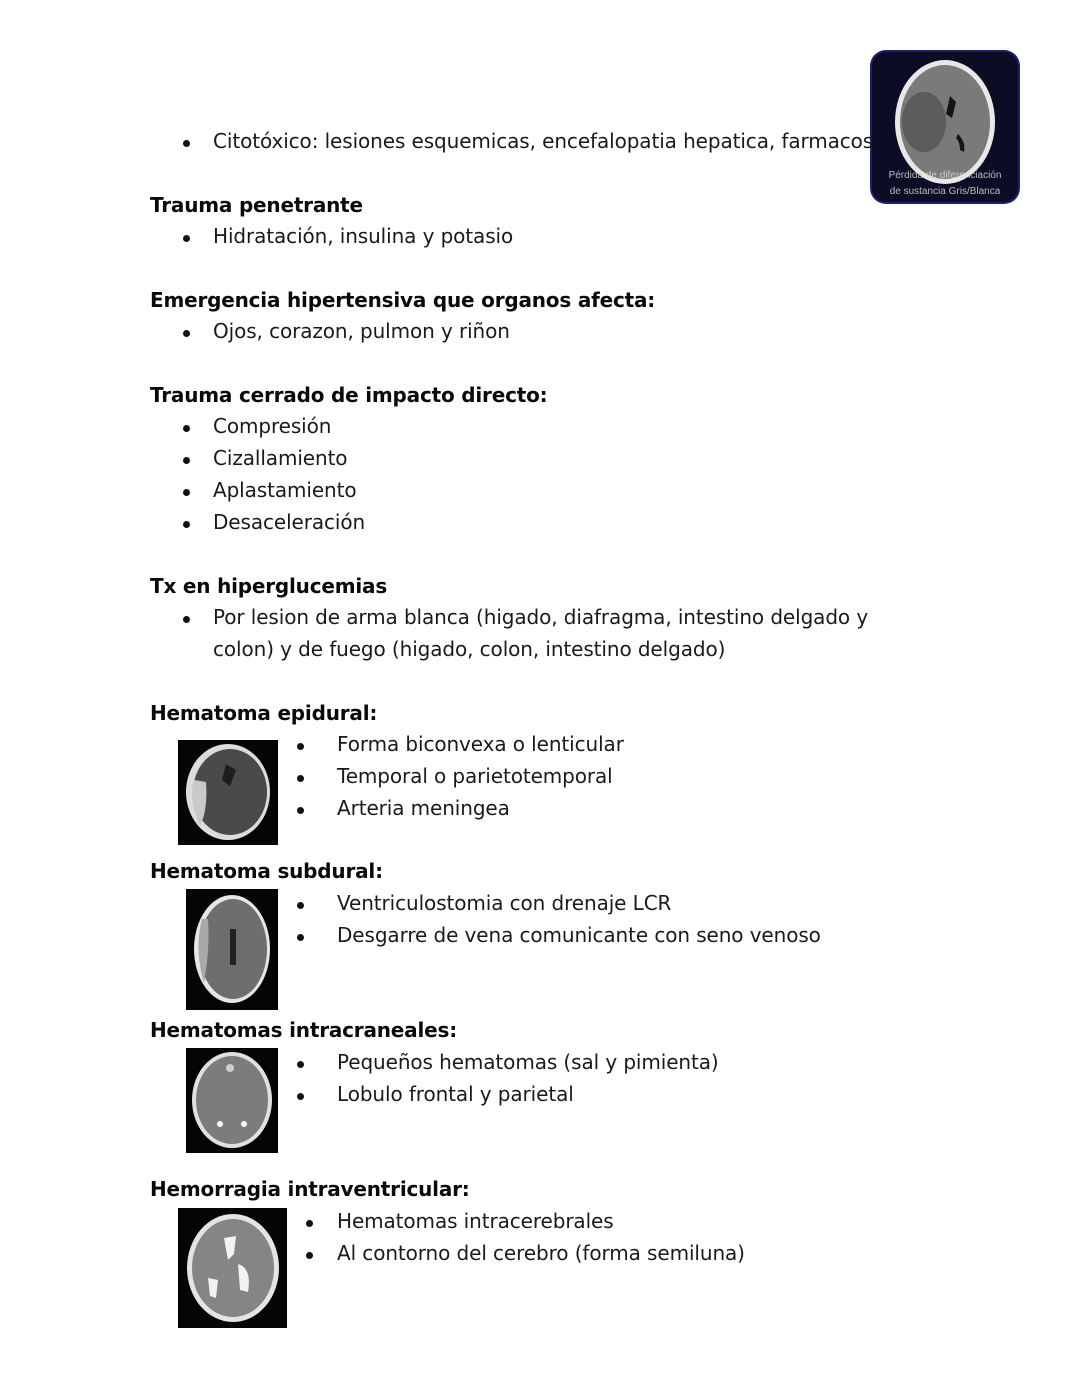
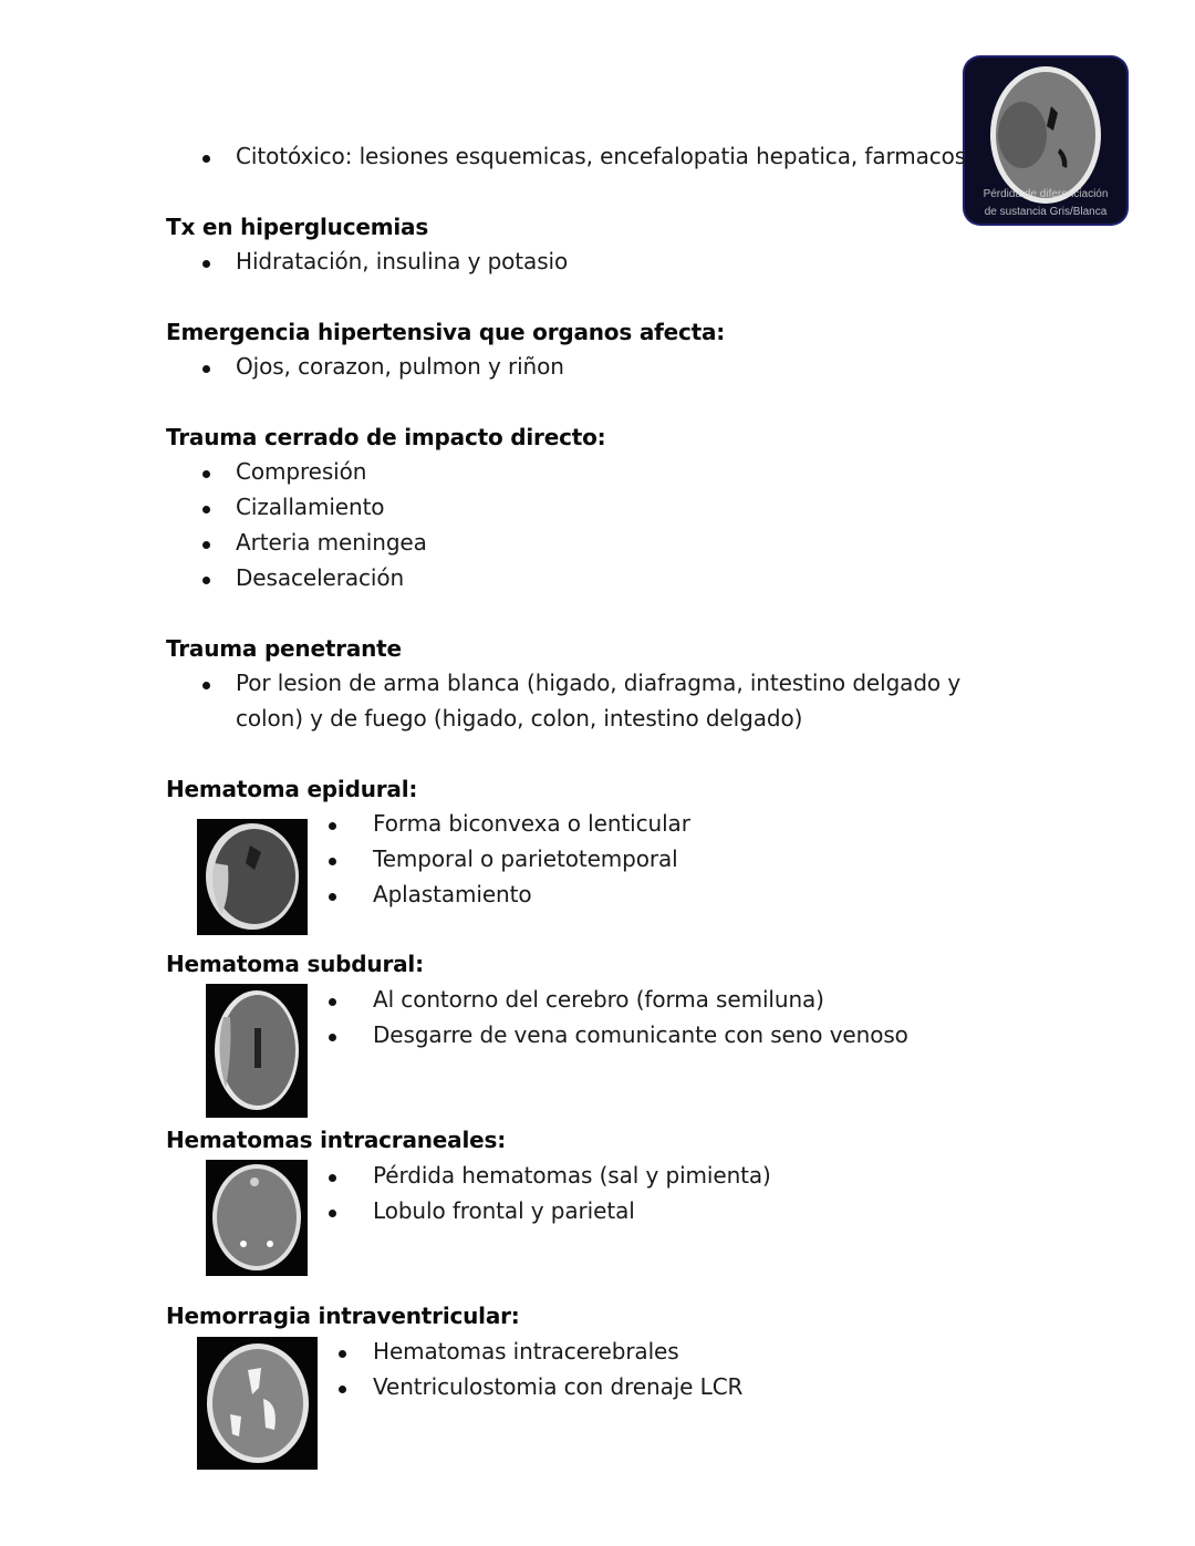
  Pérdida de diferenciación
  de sustancia Gris/Blanca
  Citotóxico: lesiones esquemicas, encefalopatia hepatica, farmacos
- Trauma penetrante
+ Tx en hiperglucemias
  Hidratación, insulina y potasio
  Emergencia hipertensiva que organos afecta:
  Ojos, corazon, pulmon y riñon
  Trauma cerrado de impacto directo:
  Compresión
  Cizallamiento
- Aplastamiento
+ Arteria meningea
  Desaceleración
- Tx en hiperglucemias
+ Trauma penetrante
  Por lesion de arma blanca (higado, diafragma, intestino delgado y colon) y de fuego (higado, colon, intestino delgado)
  Hematoma epidural:
  Forma biconvexa o lenticular
  Temporal o parietotemporal
- Arteria meningea
+ Aplastamiento
  Hematoma subdural:
- Ventriculostomia con drenaje LCR
+ Al contorno del cerebro (forma semiluna)
  Desgarre de vena comunicante con seno venoso
  Hematomas intracraneales:
- Pequeños hematomas (sal y pimienta)
+ Pérdida hematomas (sal y pimienta)
  Lobulo frontal y parietal
  Hemorragia intraventricular:
  Hematomas intracerebrales
- Al contorno del cerebro (forma semiluna)
+ Ventriculostomia con drenaje LCR
